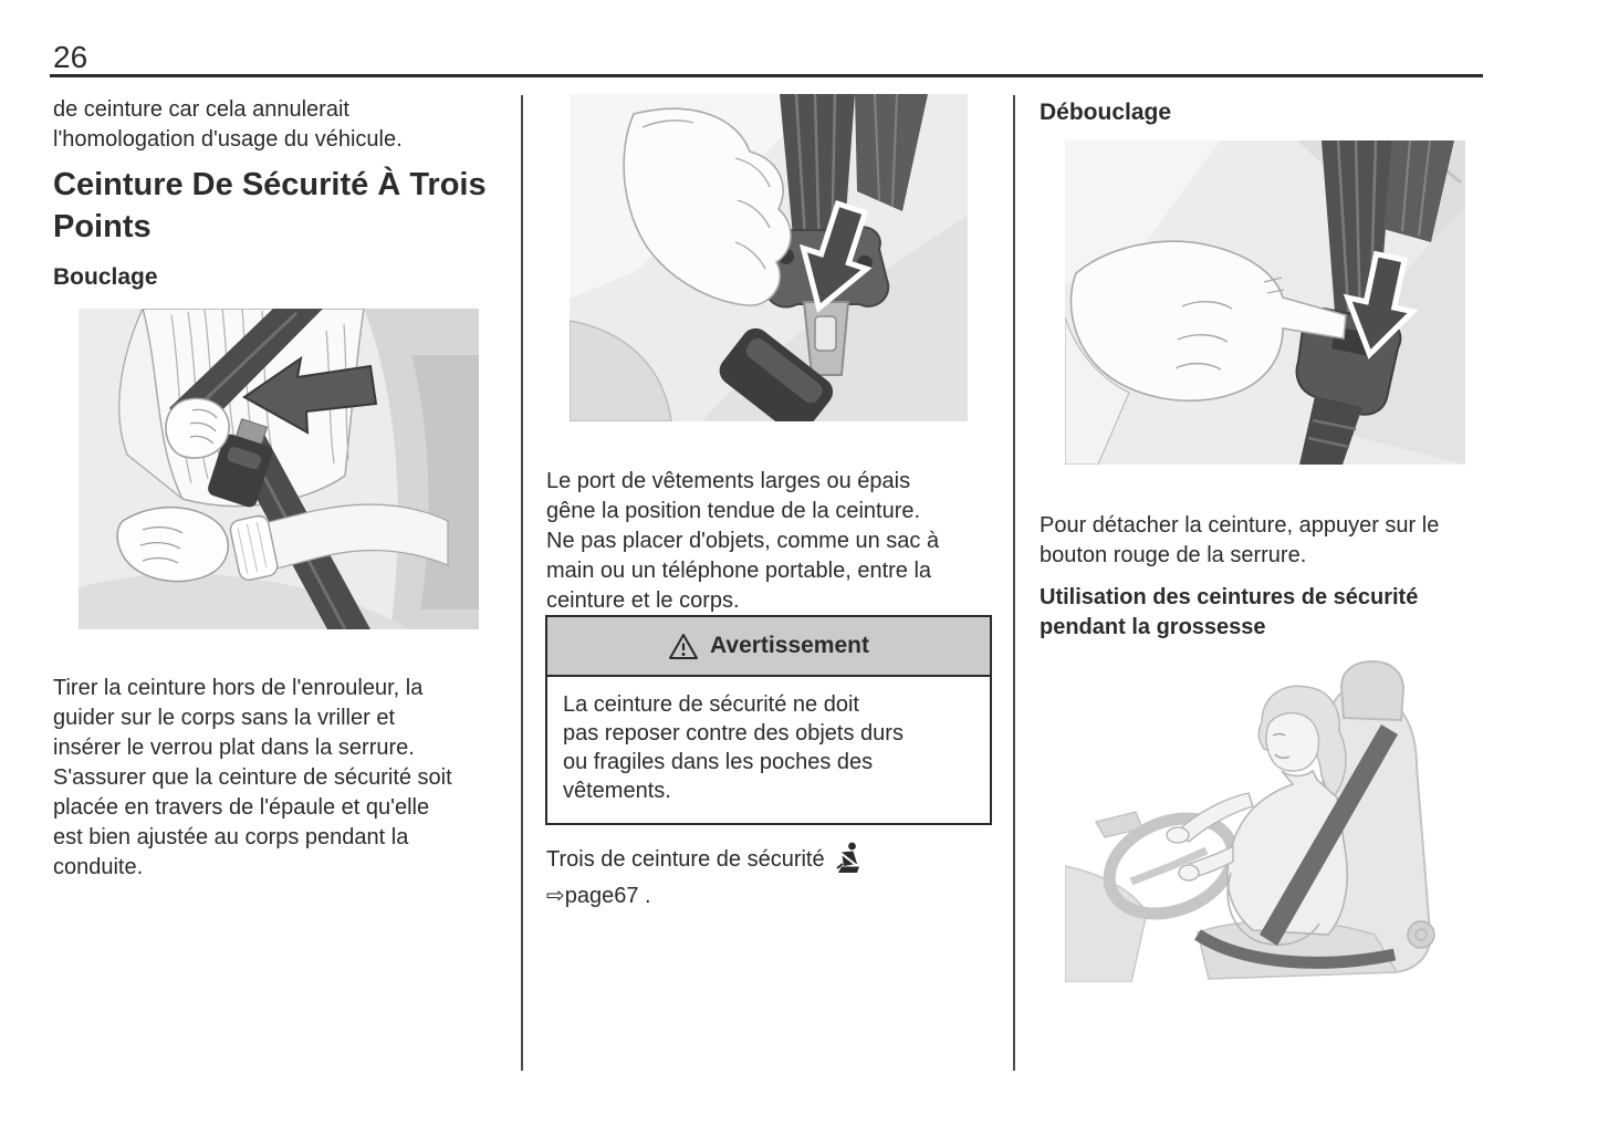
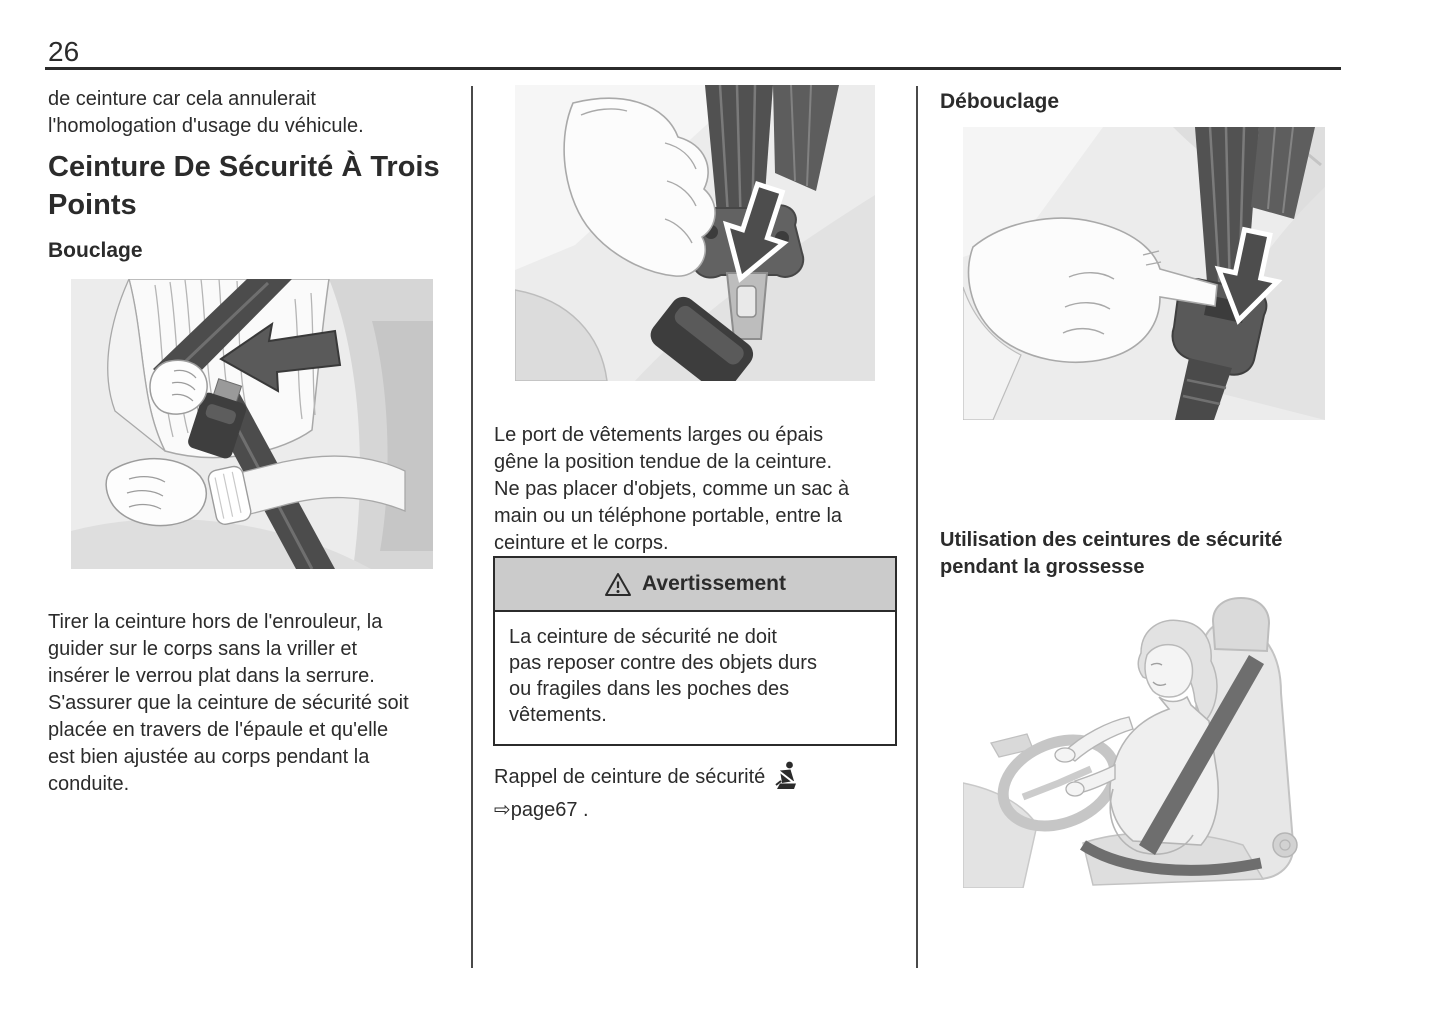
  26
  de ceinture car cela annulerait
  l'homologation d'usage du véhicule.
  Ceinture De Sécurité À Trois
  Points
  Bouclage
  Tirer la ceinture hors de l'enrouleur, la
  guider sur le corps sans la vriller et
  insérer le verrou plat dans la serrure.
  S'assurer que la ceinture de sécurité soit
  placée en travers de l'épaule et qu'elle
  est bien ajustée au corps pendant la
  conduite.
  Le port de vêtements larges ou épais
  gêne la position tendue de la ceinture.
  Ne pas placer d'objets, comme un sac à
  main ou un téléphone portable, entre la
  ceinture et le corps.
  Avertissement
  La ceinture de sécurité ne doit
  pas reposer contre des objets durs
  ou fragiles dans les poches des
  vêtements.
- Trois de ceinture de sécurité
+ Rappel de ceinture de sécurité
  ⇨page67 .
  Débouclage
- Pour détacher la ceinture, appuyer sur le
- bouton rouge de la serrure.
  Utilisation des ceintures de sécurité
  pendant la grossesse
